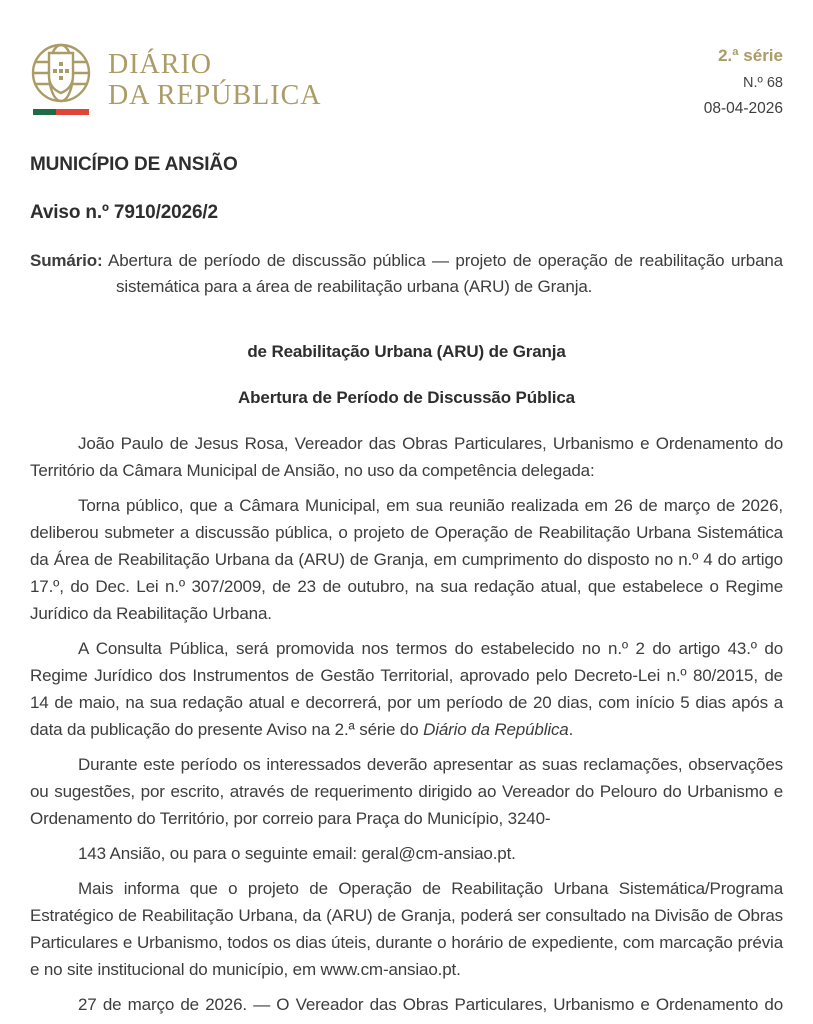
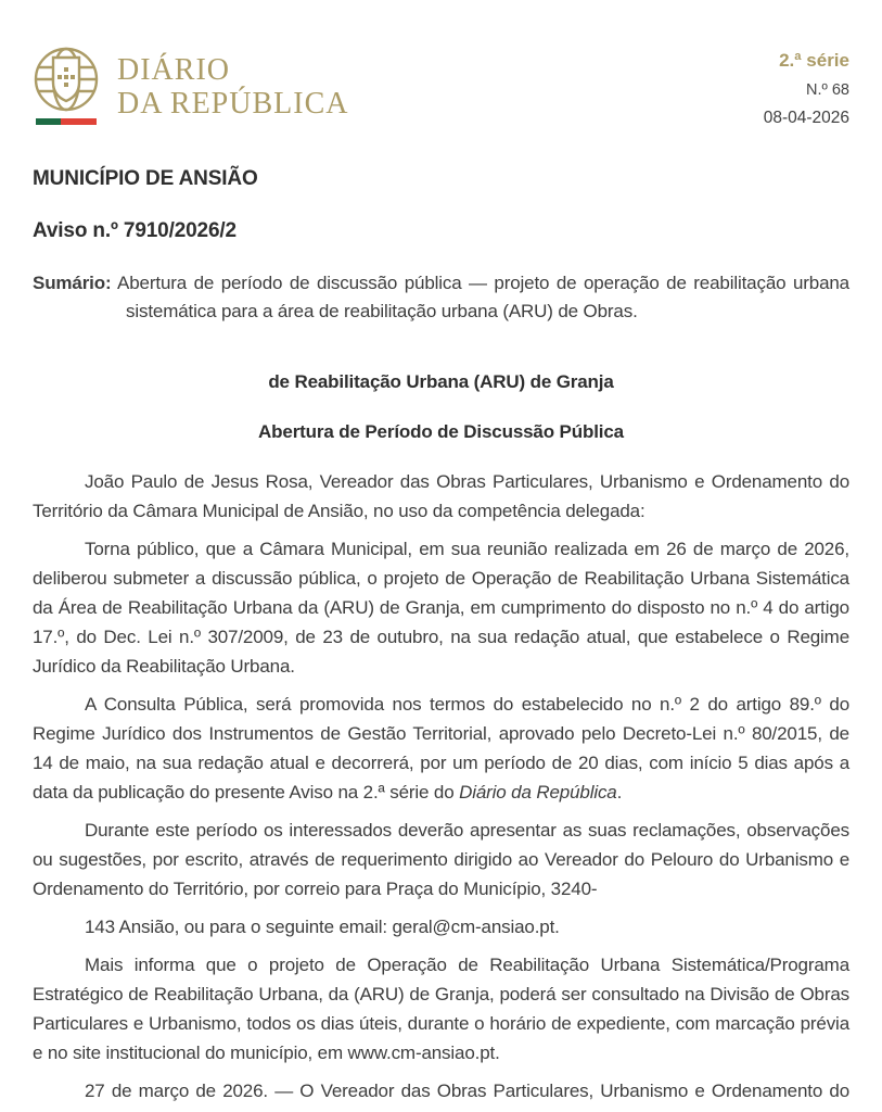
  DIÁRIO
  DA REPÚBLICA
  2.ª série
  N.º 68
  08-04-2026
  MUNICÍPIO DE ANSIÃO
  Aviso n.º 7910/2026/2
- Sumário: Abertura de período de discussão pública — projeto de operação de reabilitação urbana sistemática para a área de reabilitação urbana (ARU) de Granja.
+ Sumário: Abertura de período de discussão pública — projeto de operação de reabilitação urbana sistemática para a área de reabilitação urbana (ARU) de Obras.
  de Reabilitação Urbana (ARU) de Granja
  Abertura de Período de Discussão Pública
  João Paulo de Jesus Rosa, Vereador das Obras Particulares, Urbanismo e Ordenamento do Território da Câmara Municipal de Ansião, no uso da competência delegada:
  Torna público, que a Câmara Municipal, em sua reunião realizada em 26 de março de 2026, deliberou submeter a discussão pública, o projeto de Operação de Reabilitação Urbana Sistemática da Área de Reabilitação Urbana da (ARU) de Granja, em cumprimento do disposto no n.º 4 do artigo 17.º, do Dec. Lei n.º 307/2009, de 23 de outubro, na sua redação atual, que estabelece o Regime Jurídico da Reabilitação Urbana.
- A Consulta Pública, será promovida nos termos do estabelecido no n.º 2 do artigo 43.º do Regime Jurídico dos Instrumentos de Gestão Territorial, aprovado pelo Decreto-Lei n.º 80/2015, de 14 de maio, na sua redação atual e decorrerá, por um período de 20 dias, com início 5 dias após a data da publicação do presente Aviso na 2.ª série do Diário da República.
+ A Consulta Pública, será promovida nos termos do estabelecido no n.º 2 do artigo 89.º do Regime Jurídico dos Instrumentos de Gestão Territorial, aprovado pelo Decreto-Lei n.º 80/2015, de 14 de maio, na sua redação atual e decorrerá, por um período de 20 dias, com início 5 dias após a data da publicação do presente Aviso na 2.ª série do Diário da República.
  Durante este período os interessados deverão apresentar as suas reclamações, observações ou sugestões, por escrito, através de requerimento dirigido ao Vereador do Pelouro do Urbanismo e Ordenamento do Território, por correio para Praça do Município, 3240-
  143 Ansião, ou para o seguinte email: geral@cm-ansiao.pt.
  Mais informa que o projeto de Operação de Reabilitação Urbana Sistemática/Programa Estratégico de Reabilitação Urbana, da (ARU) de Granja, poderá ser consultado na Divisão de Obras Particulares e Urbanismo, todos os dias úteis, durante o horário de expediente, com marcação prévia e no site institucional do município, em www.cm-ansiao.pt.
